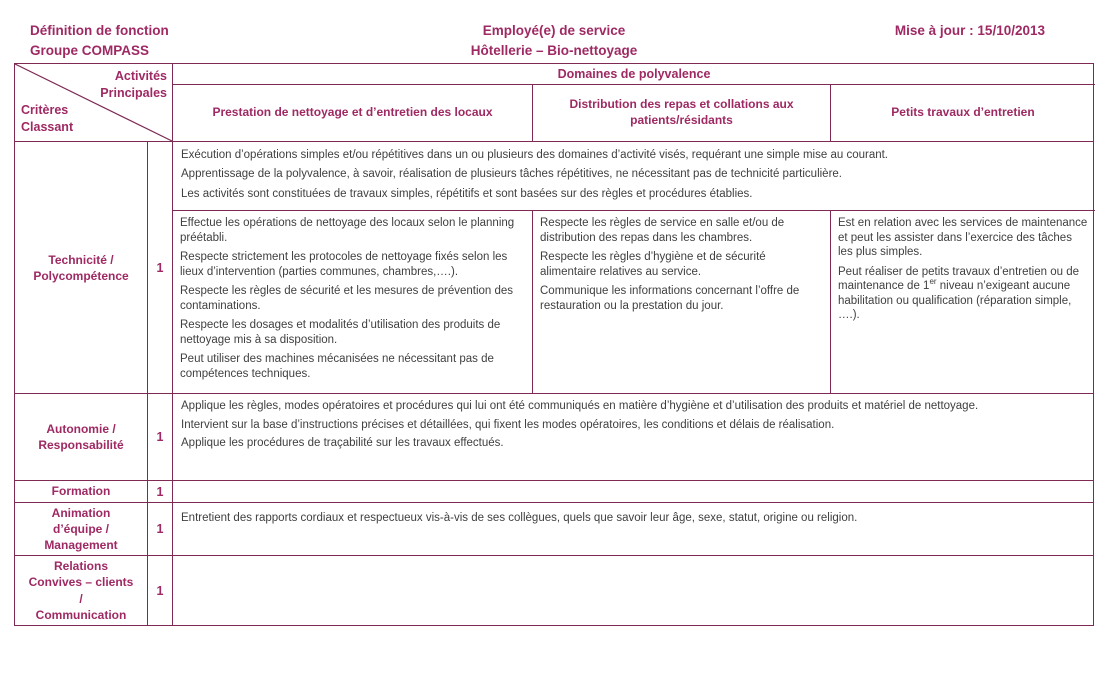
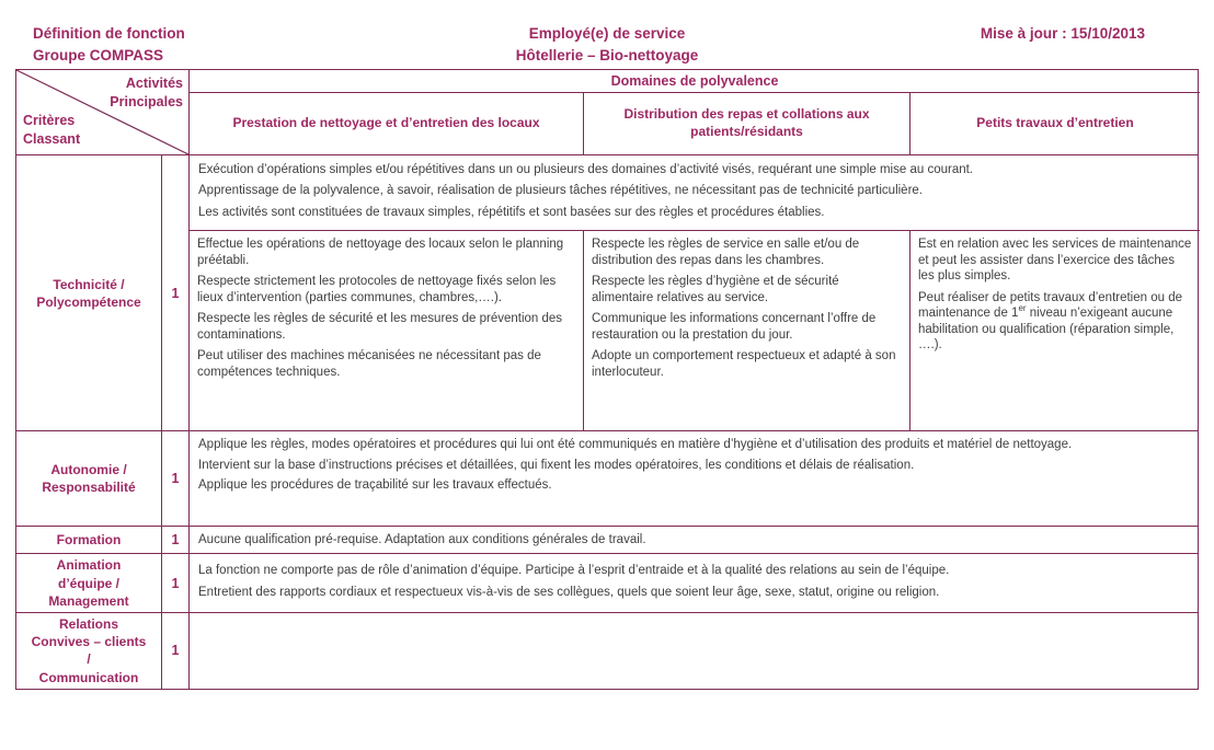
  Définition de fonction
  Groupe COMPASS
  Employé(e) de service
  Hôtellerie – Bio-nettoyage
  Mise à jour : 15/10/2013
  Activités
  Principales
  Critères
  Classant
  Domaines de polyvalence
  Prestation de nettoyage et d’entretien des locaux
  Distribution des repas et collations aux patients/résidants
  Petits travaux d’entretien
  Technicité /
  Polycompétence
  1
  Exécution d’opérations simples et/ou répétitives dans un ou plusieurs des domaines d’activité visés, requérant une simple mise au courant.
  Apprentissage de la polyvalence, à savoir, réalisation de plusieurs tâches répétitives, ne nécessitant pas de technicité particulière.
  Les activités sont constituées de travaux simples, répétitifs et sont basées sur des règles et procédures établies.
  Effectue les opérations de nettoyage des locaux selon le planning préétabli.
  Respecte strictement les protocoles de nettoyage fixés selon les lieux d’intervention (parties communes, chambres,….).
  Respecte les règles de sécurité et les mesures de prévention des contaminations.
- Respecte les dosages et modalités d’utilisation des produits de nettoyage mis à sa disposition.
  Peut utiliser des machines mécanisées ne nécessitant pas de compétences techniques.
  Respecte les règles de service en salle et/ou de distribution des repas dans les chambres.
  Respecte les règles d’hygiène et de sécurité alimentaire relatives au service.
  Communique les informations concernant l’offre de restauration ou la prestation du jour.
+ Adopte un comportement respectueux et adapté à son interlocuteur.
  Est en relation avec les services de maintenance et peut les assister dans l’exercice des tâches les plus simples.
  Peut réaliser de petits travaux d’entretien ou de maintenance de 1er niveau n’exigeant aucune habilitation ou qualification (réparation simple, ….).
  Autonomie /
  Responsabilité
  1
  Applique les règles, modes opératoires et procédures qui lui ont été communiqués en matière d’hygiène et d’utilisation des produits et matériel de nettoyage.
  Intervient sur la base d’instructions précises et détaillées, qui fixent les modes opératoires, les conditions et délais de réalisation.
  Applique les procédures de traçabilité sur les travaux effectués.
  Formation
  1
+ Aucune qualification pré-requise. Adaptation aux conditions générales de travail.
  Animation
  d’équipe /
  Management
  1
+ La fonction ne comporte pas de rôle d’animation d’équipe. Participe à l’esprit d’entraide et à la qualité des relations au sein de l’équipe.
- Entretient des rapports cordiaux et respectueux vis-à-vis de ses collègues, quels que savoir leur âge, sexe, statut, origine ou religion.
+ Entretient des rapports cordiaux et respectueux vis-à-vis de ses collègues, quels que soient leur âge, sexe, statut, origine ou religion.
  Relations
  Convives – clients
  /
  Communication
  1
